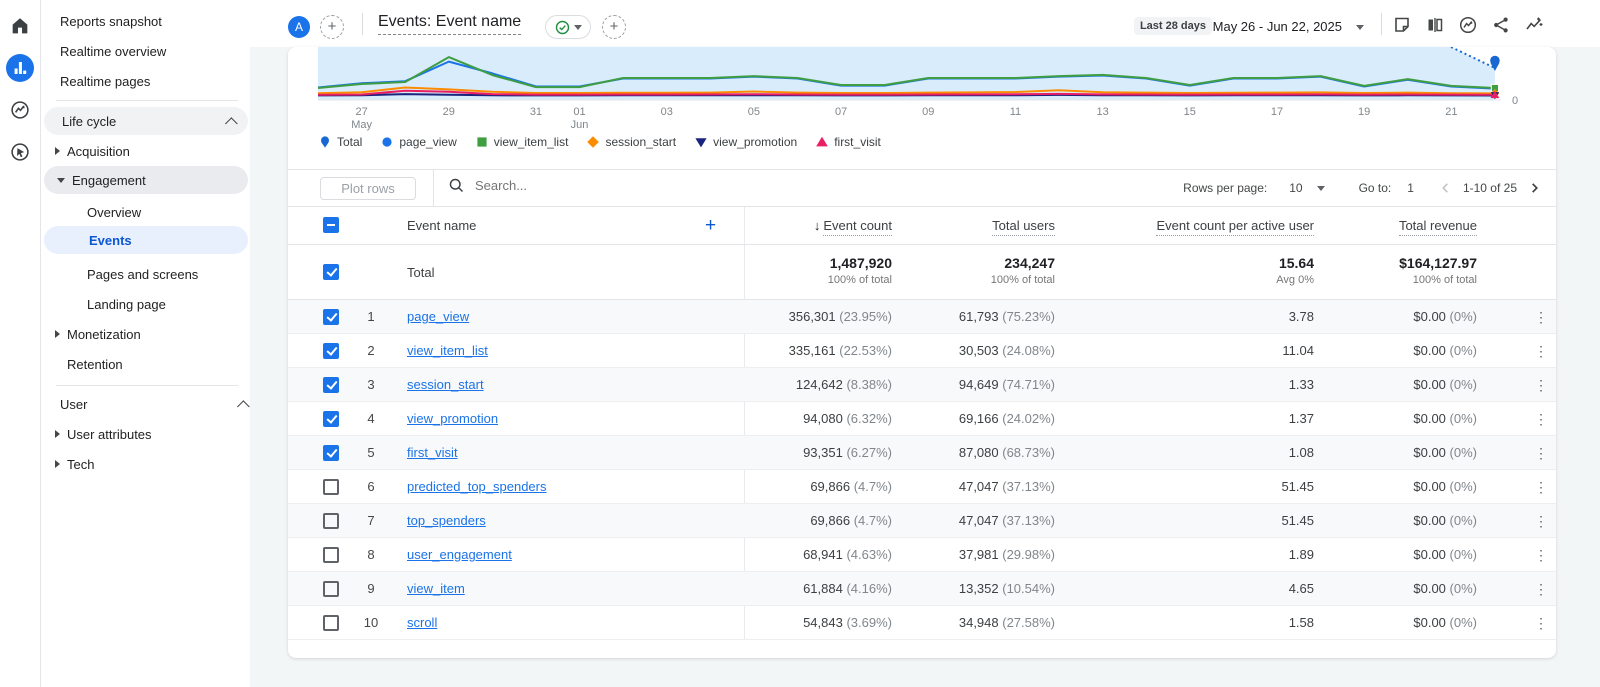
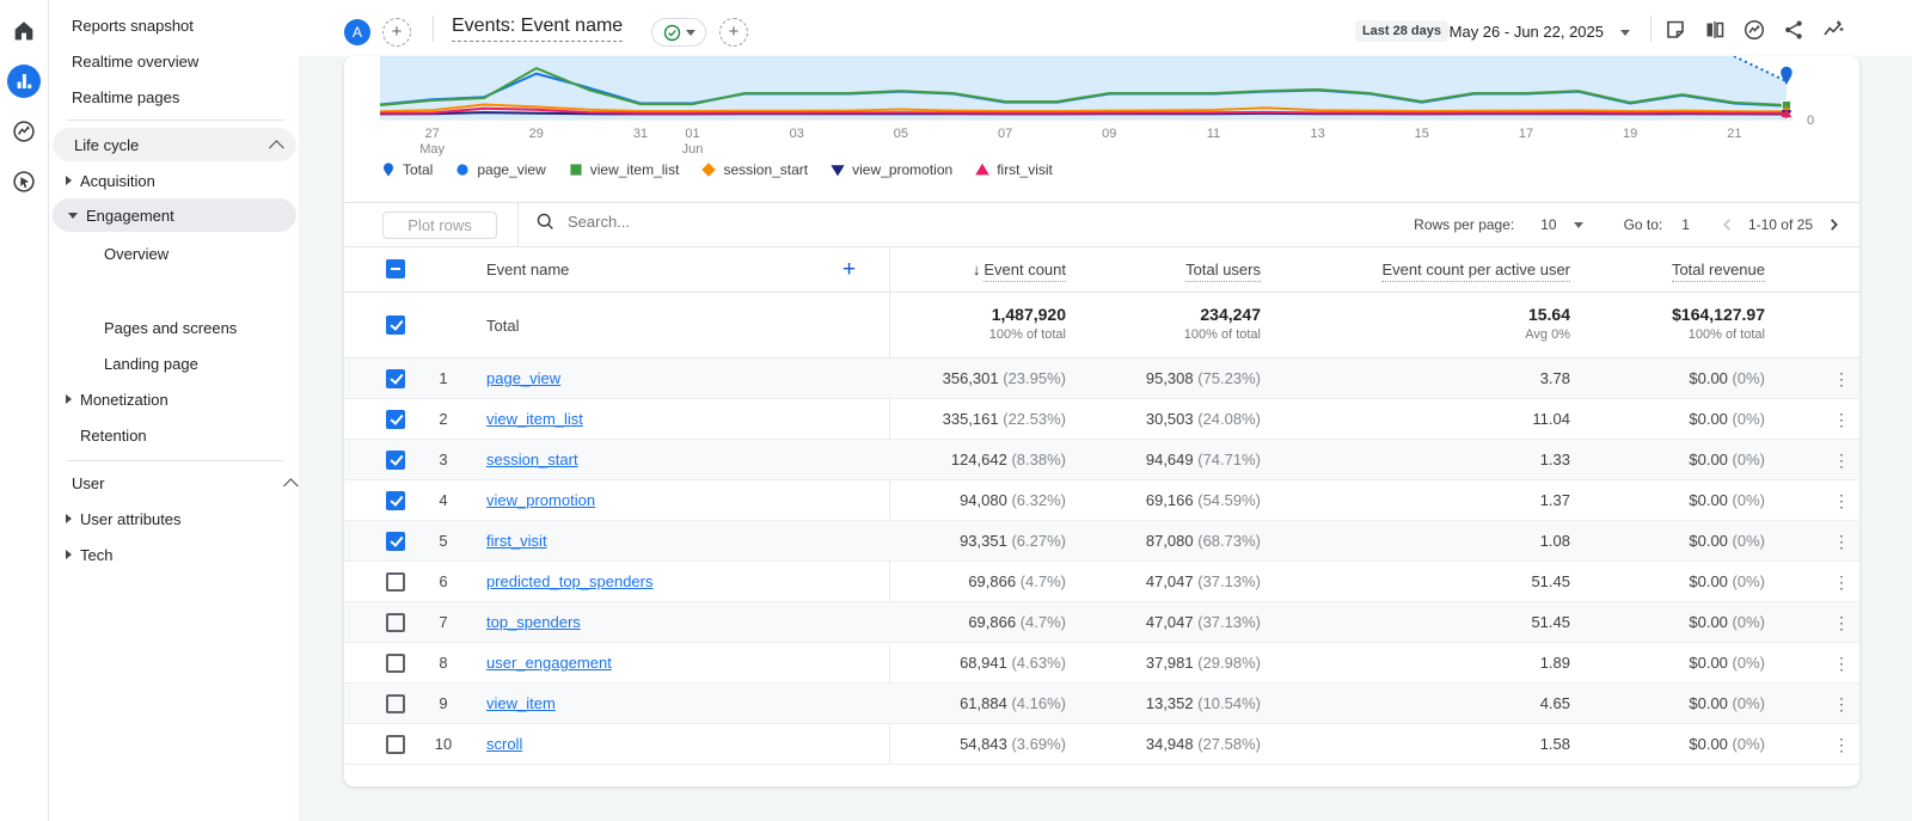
  Reports snapshot
  Realtime overview
  Realtime pages
  Life cycle
  Acquisition
  Engagement
  Overview
- Events
  Pages and screens
  Landing page
  Monetization
  Retention
  User
  User attributes
  Tech
  A
  +
  Events: Event name
  +
  Last 28 days
  May 26 - Jun 22, 2025
  27
  May
  29
  31
  01
  Jun
  03
  05
  07
  09
  11
  13
  15
  17
  19
  21
  0
  Total
  page_view
  view_item_list
  session_start
  view_promotion
  first_visit
  Plot rows
  Search...
  Rows per page:
  10
  Go to:
  1
  1-10 of 25
  Event name
  +
  ↓ Event count
  Total users
  Event count per active user
  Total revenue
  Total
  1,487,920
  100% of total
  234,247
  100% of total
  15.64
  Avg 0%
  $164,127.97
  100% of total
  1
  page_view
  356,301 (23.95%)
- 61,793 (75.23%)
+ 95,308 (75.23%)
  3.78
  $0.00 (0%)
  ⋮
  2
  view_item_list
  335,161 (22.53%)
  30,503 (24.08%)
  11.04
  $0.00 (0%)
  ⋮
  3
  session_start
  124,642 (8.38%)
  94,649 (74.71%)
  1.33
  $0.00 (0%)
  ⋮
  4
  view_promotion
  94,080 (6.32%)
- 69,166 (24.02%)
+ 69,166 (54.59%)
  1.37
  $0.00 (0%)
  ⋮
  5
  first_visit
  93,351 (6.27%)
  87,080 (68.73%)
  1.08
  $0.00 (0%)
  ⋮
  6
  predicted_top_spenders
  69,866 (4.7%)
  47,047 (37.13%)
  51.45
  $0.00 (0%)
  ⋮
  7
  top_spenders
  69,866 (4.7%)
  47,047 (37.13%)
  51.45
  $0.00 (0%)
  ⋮
  8
  user_engagement
  68,941 (4.63%)
  37,981 (29.98%)
  1.89
  $0.00 (0%)
  ⋮
  9
  view_item
  61,884 (4.16%)
  13,352 (10.54%)
  4.65
  $0.00 (0%)
  ⋮
  10
  scroll
  54,843 (3.69%)
  34,948 (27.58%)
  1.58
  $0.00 (0%)
  ⋮
